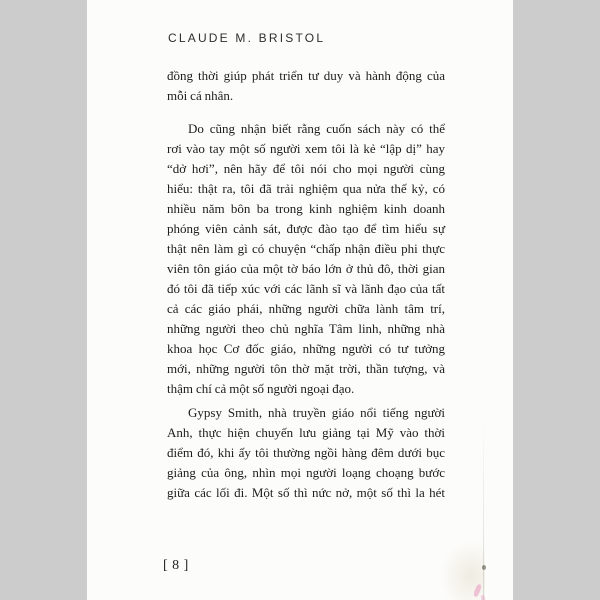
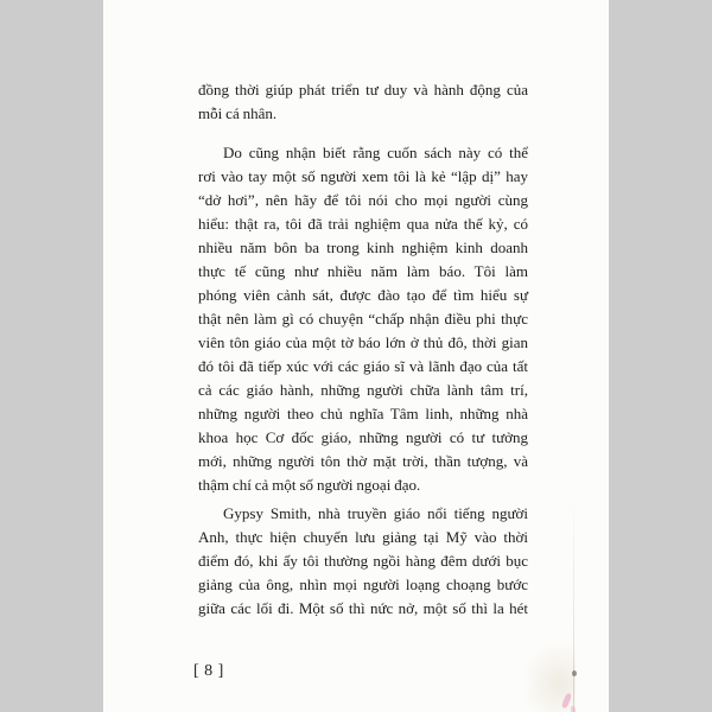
- CLAUDE M. BRISTOL
  đồng thời giúp phát triển tư duy và hành động của
  mỗi cá nhân.
  Do cũng nhận biết rằng cuốn sách này có thể
  rơi vào tay một số người xem tôi là kẻ “lập dị” hay
  “dở hơi”, nên hãy để tôi nói cho mọi người cùng
  hiểu: thật ra, tôi đã trải nghiệm qua nửa thế kỷ, có
  nhiều năm bôn ba trong kinh nghiệm kinh doanh
+ thực tế cũng như nhiều năm làm báo. Tôi làm
  phóng viên cảnh sát, được đào tạo để tìm hiểu sự
  thật nên làm gì có chuyện “chấp nhận điều phi thực
  viên tôn giáo của một tờ báo lớn ở thủ đô, thời gian
- đó tôi đã tiếp xúc với các lãnh sĩ và lãnh đạo của tất
+ đó tôi đã tiếp xúc với các giáo sĩ và lãnh đạo của tất
- cả các giáo phái, những người chữa lành tâm trí,
+ cả các giáo hành, những người chữa lành tâm trí,
  những người theo chủ nghĩa Tâm linh, những nhà
  khoa học Cơ đốc giáo, những người có tư tưởng
  mới, những người tôn thờ mặt trời, thần tượng, và
  thậm chí cả một số người ngoại đạo.
  Gypsy Smith, nhà truyền giáo nổi tiếng người
  Anh, thực hiện chuyến lưu giảng tại Mỹ vào thời
  điểm đó, khi ấy tôi thường ngồi hàng đêm dưới bục
  giảng của ông, nhìn mọi người loạng choạng bước
  giữa các lối đi. Một số thì nức nở, một số thì la hét
  [ 8 ]
